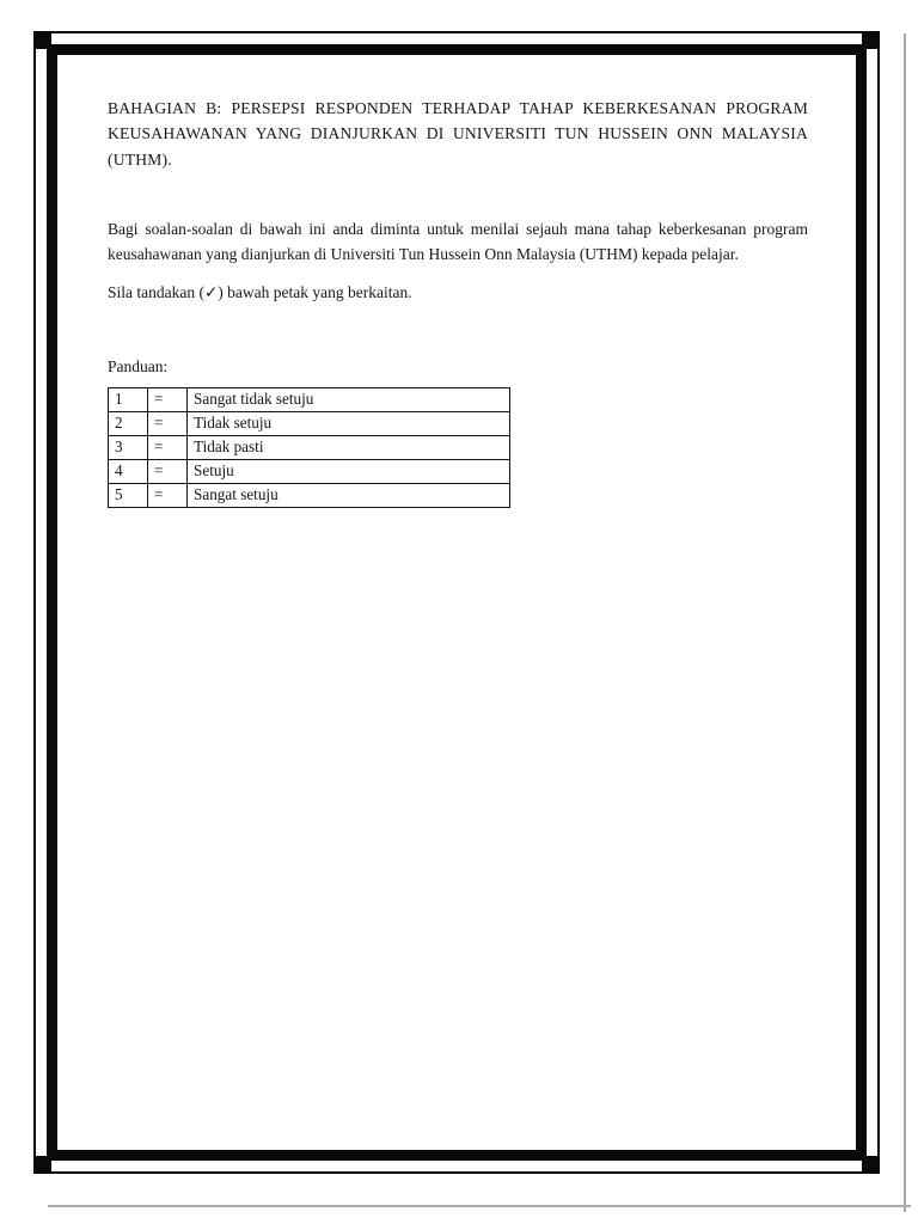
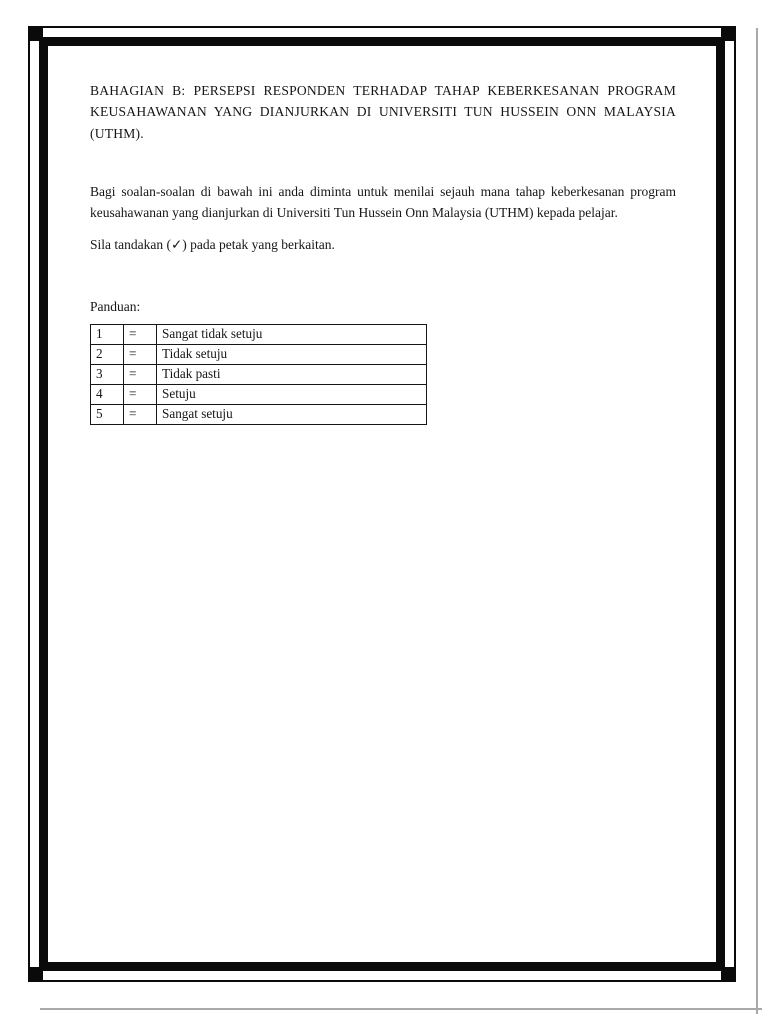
  BAHAGIAN B: PERSEPSI RESPONDEN TERHADAP TAHAP KEBERKESANAN PROGRAM KEUSAHAWANAN YANG DIANJURKAN DI UNIVERSITI TUN HUSSEIN ONN MALAYSIA (UTHM).
  Bagi soalan-soalan di bawah ini anda diminta untuk menilai sejauh mana tahap keberkesanan program keusahawanan yang dianjurkan di Universiti Tun Hussein Onn Malaysia (UTHM) kepada pelajar.
- Sila tandakan (✓) bawah petak yang berkaitan.
+ Sila tandakan (✓) pada petak yang berkaitan.
  Panduan:
  1	=	Sangat tidak setuju
  2	=	Tidak setuju
  3	=	Tidak pasti
  4	=	Setuju
  5	=	Sangat setuju
